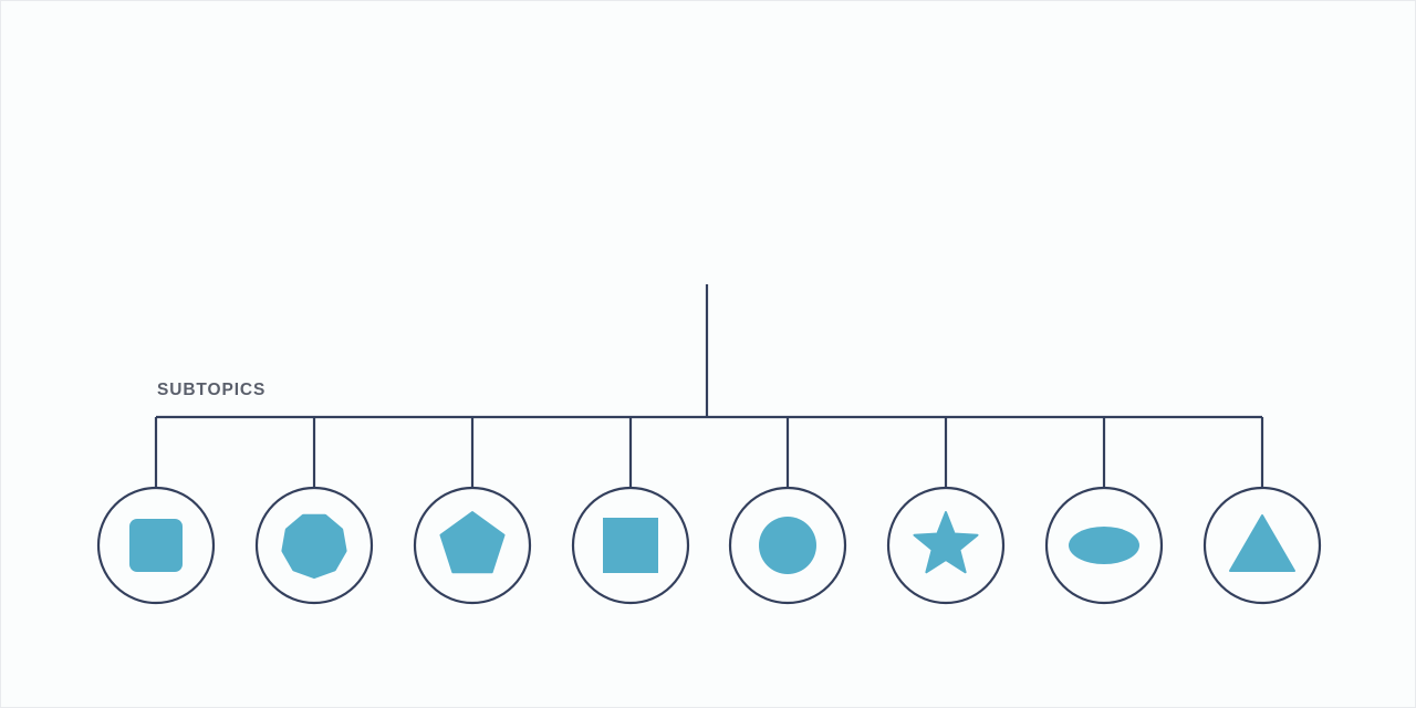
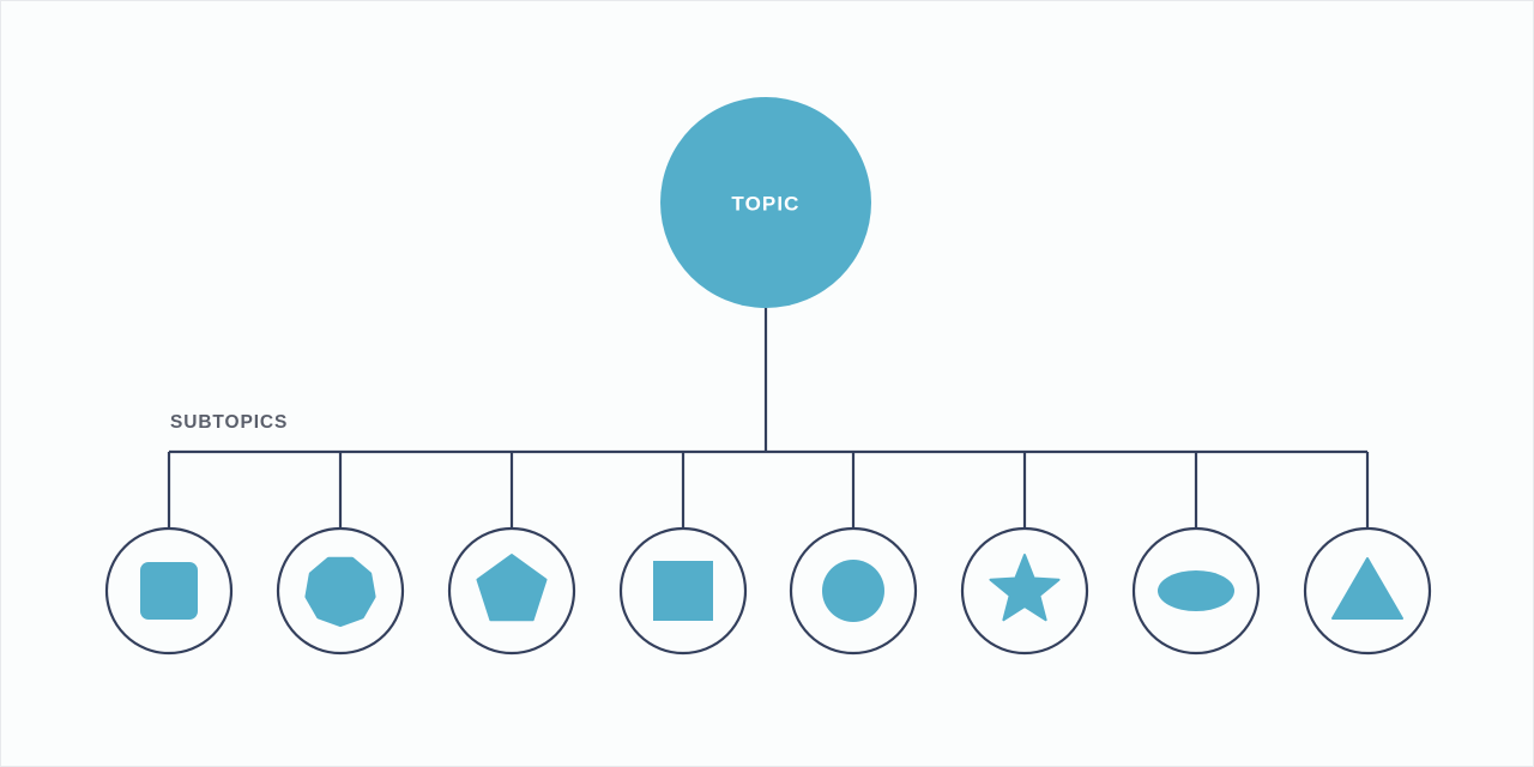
+ TOPIC
  SUBTOPICS
